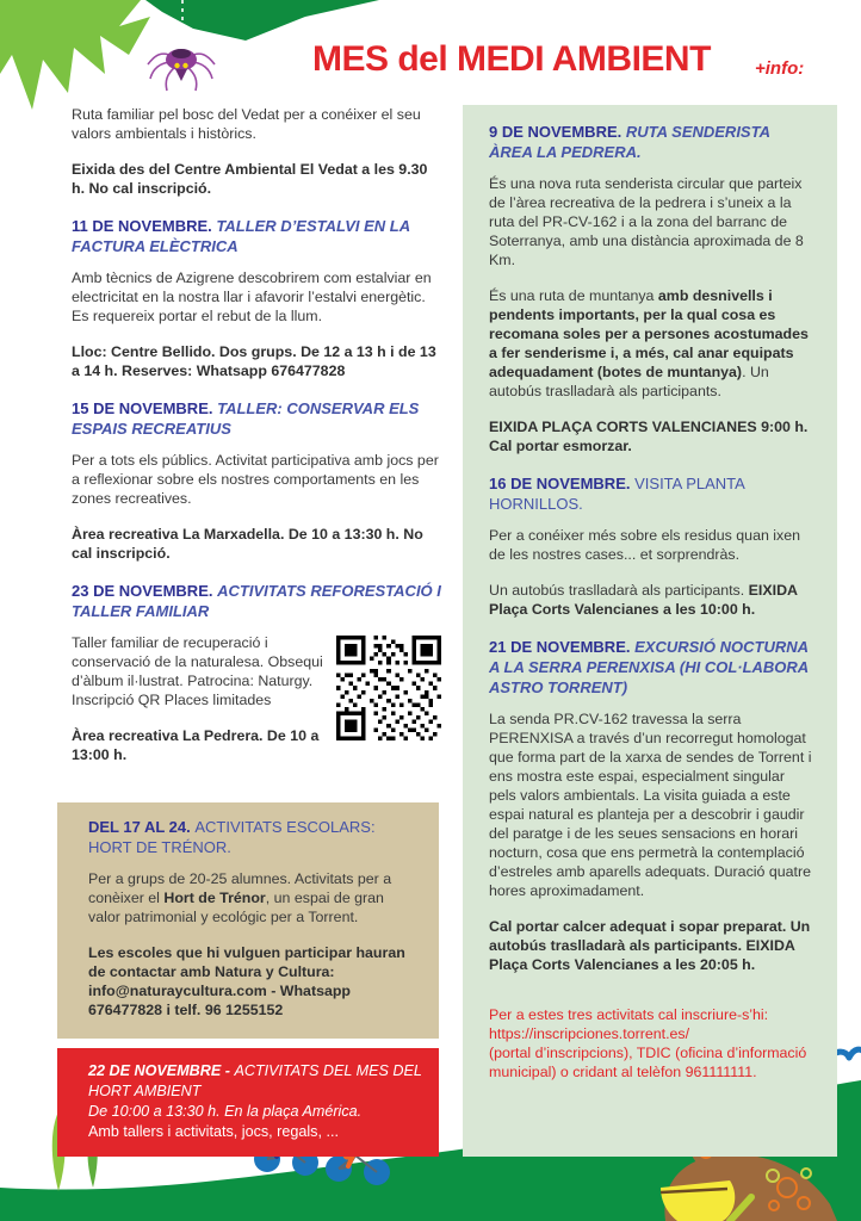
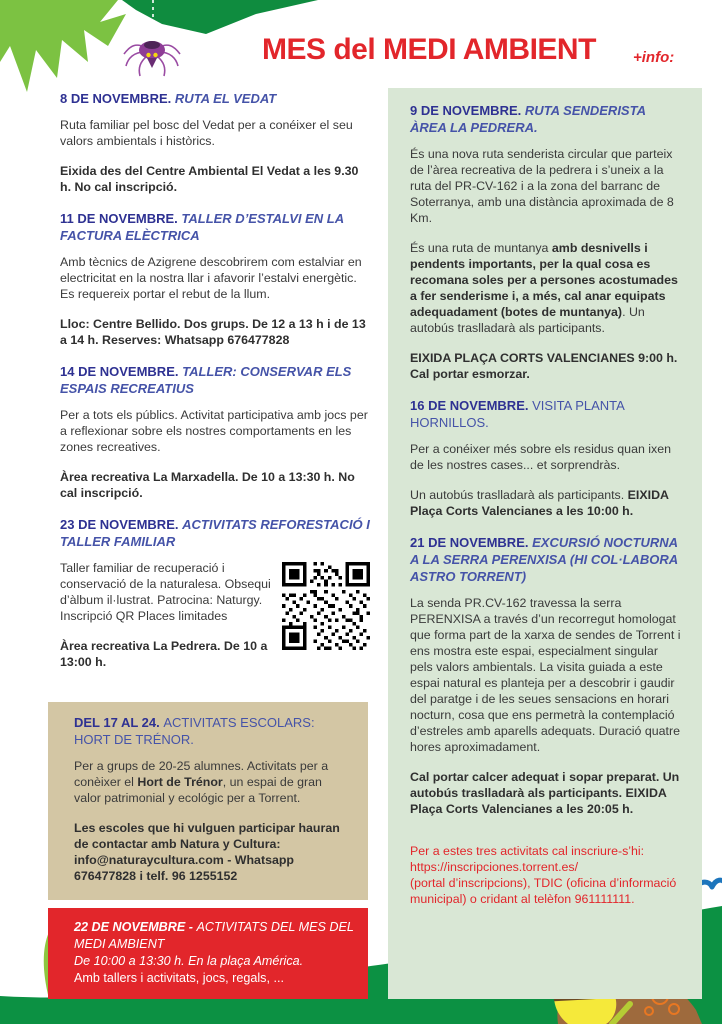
  MES del MEDI AMBIENT
  +info:
+ 8 DE NOVEMBRE. RUTA EL VEDAT
  Ruta familiar pel bosc del Vedat per a conéixer el seu valors ambientals i històrics.
  Eixida des del Centre Ambiental El Vedat a les 9.30 h. No cal inscripció.
  11 DE NOVEMBRE. TALLER D’ESTALVI EN LA FACTURA ELÈCTRICA
  Amb tècnics de Azigrene descobrirem com estalviar en electricitat en la nostra llar i afavorir l’estalvi energètic. Es requereix portar el rebut de la llum.
  Lloc: Centre Bellido. Dos grups. De 12 a 13 h i de 13 a 14 h. Reserves: Whatsapp 676477828
- 15 DE NOVEMBRE. TALLER: CONSERVAR ELS ESPAIS RECREATIUS
+ 14 DE NOVEMBRE. TALLER: CONSERVAR ELS ESPAIS RECREATIUS
  Per a tots els públics. Activitat participativa amb jocs per a reflexionar sobre els nostres comportaments en les zones recreatives.
  Àrea recreativa La Marxadella. De 10 a 13:30 h. No cal inscripció.
  23 DE NOVEMBRE. ACTIVITATS REFORESTACIÓ I TALLER FAMILIAR
  Taller familiar de recuperació i conservació de la naturalesa. Obsequi d’àlbum il·lustrat. Patrocina: Naturgy. Inscripció QR Places limitades
  Àrea recreativa La Pedrera. De 10 a 13:00 h.
  DEL 17 AL 24. ACTIVITATS ESCOLARS: HORT DE TRÉNOR.
  Per a grups de 20-25 alumnes. Activitats per a conèixer el Hort de Trénor, un espai de gran valor patrimonial y ecológic per a Torrent.
  Les escoles que hi vulguen participar hauran de contactar amb Natura y Cultura: info@naturaycultura.com - Whatsapp 676477828 i telf. 96 1255152
- 22 DE NOVEMBRE - ACTIVITATS DEL MES DEL HORT AMBIENT
+ 22 DE NOVEMBRE - ACTIVITATS DEL MES DEL MEDI AMBIENT
  De 10:00 a 13:30 h. En la plaça América.
  Amb tallers i activitats, jocs, regals, ...
  9 DE NOVEMBRE. RUTA SENDERISTA ÀREA LA PEDRERA.
  És una nova ruta senderista circular que parteix de l’àrea recreativa de la pedrera i s’uneix a la ruta del PR-CV-162 i a la zona del barranc de Soterranya, amb una distància aproximada de 8 Km.
  És una ruta de muntanya amb desnivells i pendents importants, per la qual cosa es recomana soles per a persones acostumades a fer senderisme i, a més, cal anar equipats adequadament (botes de muntanya). Un autobús traslladarà als participants.
  EIXIDA PLAÇA CORTS VALENCIANES 9:00 h. Cal portar esmorzar.
  16 DE NOVEMBRE. VISITA PLANTA HORNILLOS.
  Per a conéixer més sobre els residus quan ixen de les nostres cases... et sorprendràs.
  Un autobús traslladarà als participants. EIXIDA Plaça Corts Valencianes a les 10:00 h.
  21 DE NOVEMBRE. EXCURSIÓ NOCTURNA A LA SERRA PERENXISA (HI COL·LABORA ASTRO TORRENT)
  La senda PR.CV-162 travessa la serra PERENXISA a través d’un recorregut homologat que forma part de la xarxa de sendes de Torrent i ens mostra este espai, especialment singular pels valors ambientals. La visita guiada a este espai natural es planteja per a descobrir i gaudir del paratge i de les seues sensacions en horari nocturn, cosa que ens permetrà la contemplació d’estreles amb aparells adequats. Duració quatre hores aproximadament.
  Cal portar calcer adequat i sopar preparat. Un autobús traslladarà als participants. EIXIDA Plaça Corts Valencianes a les 20:05 h.
  Per a estes tres activitats cal inscriure-s’hi:
  https://inscripciones.torrent.es/
  (portal d’inscripcions), TDIC (oficina d’informació municipal) o cridant al telèfon 961111111.
